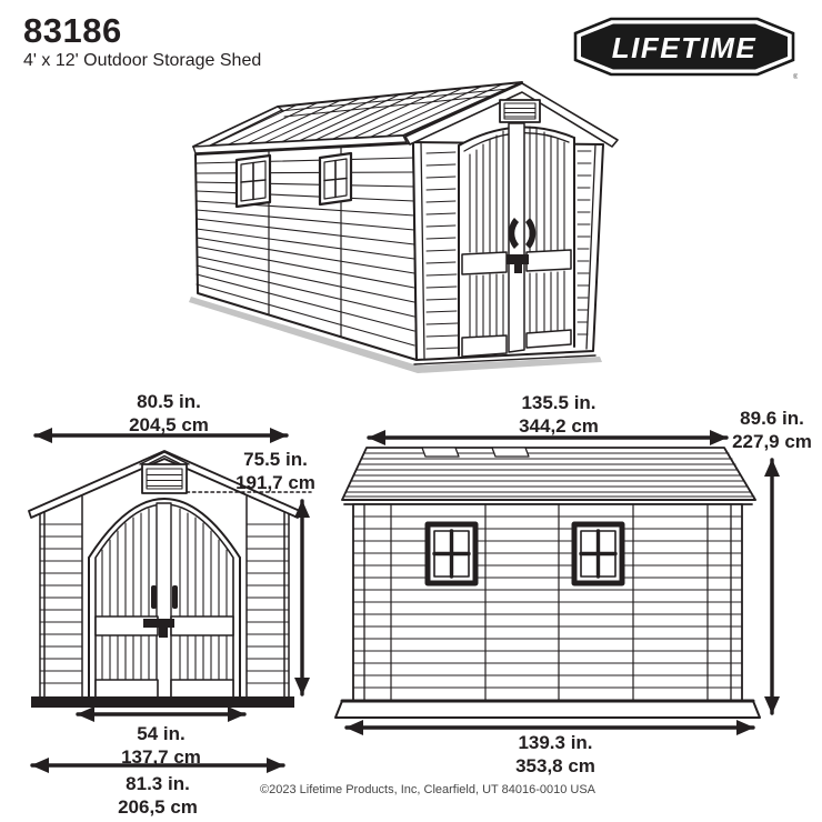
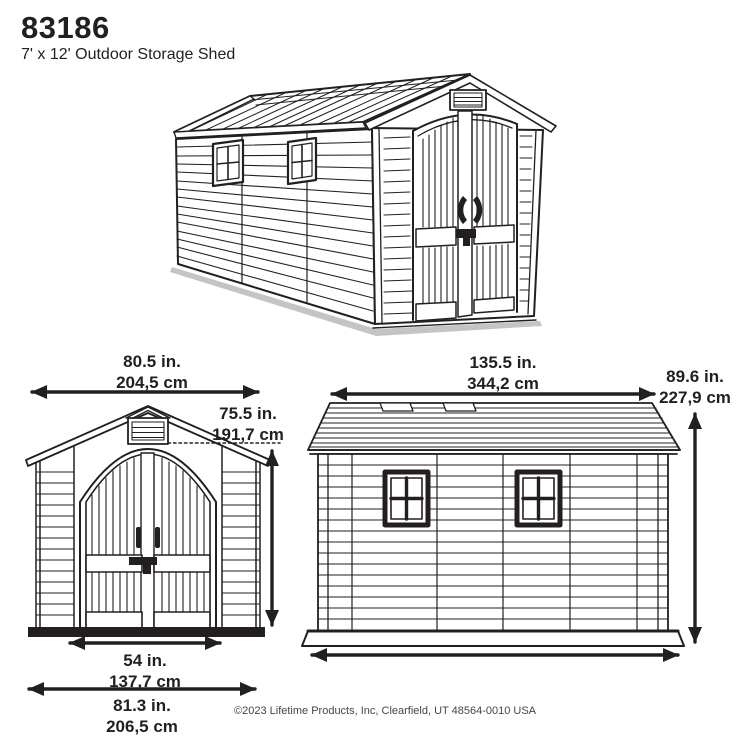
  83186
- 4' x 12' Outdoor Storage Shed
+ 7' x 12' Outdoor Storage Shed
- LIFETIME
  80.5 in.
  204,5 cm
  75.5 in.
  191,7 cm
  54 in.
  137,7 cm
  81.3 in.
  206,5 cm
  135.5 in.
  344,2 cm
  89.6 in.
  227,9 cm
- 139.3 in.
- 353,8 cm
- ©2023 Lifetime Products, Inc, Clearfield, UT 84016-0010 USA
+ ©2023 Lifetime Products, Inc, Clearfield, UT 48564-0010 USA
